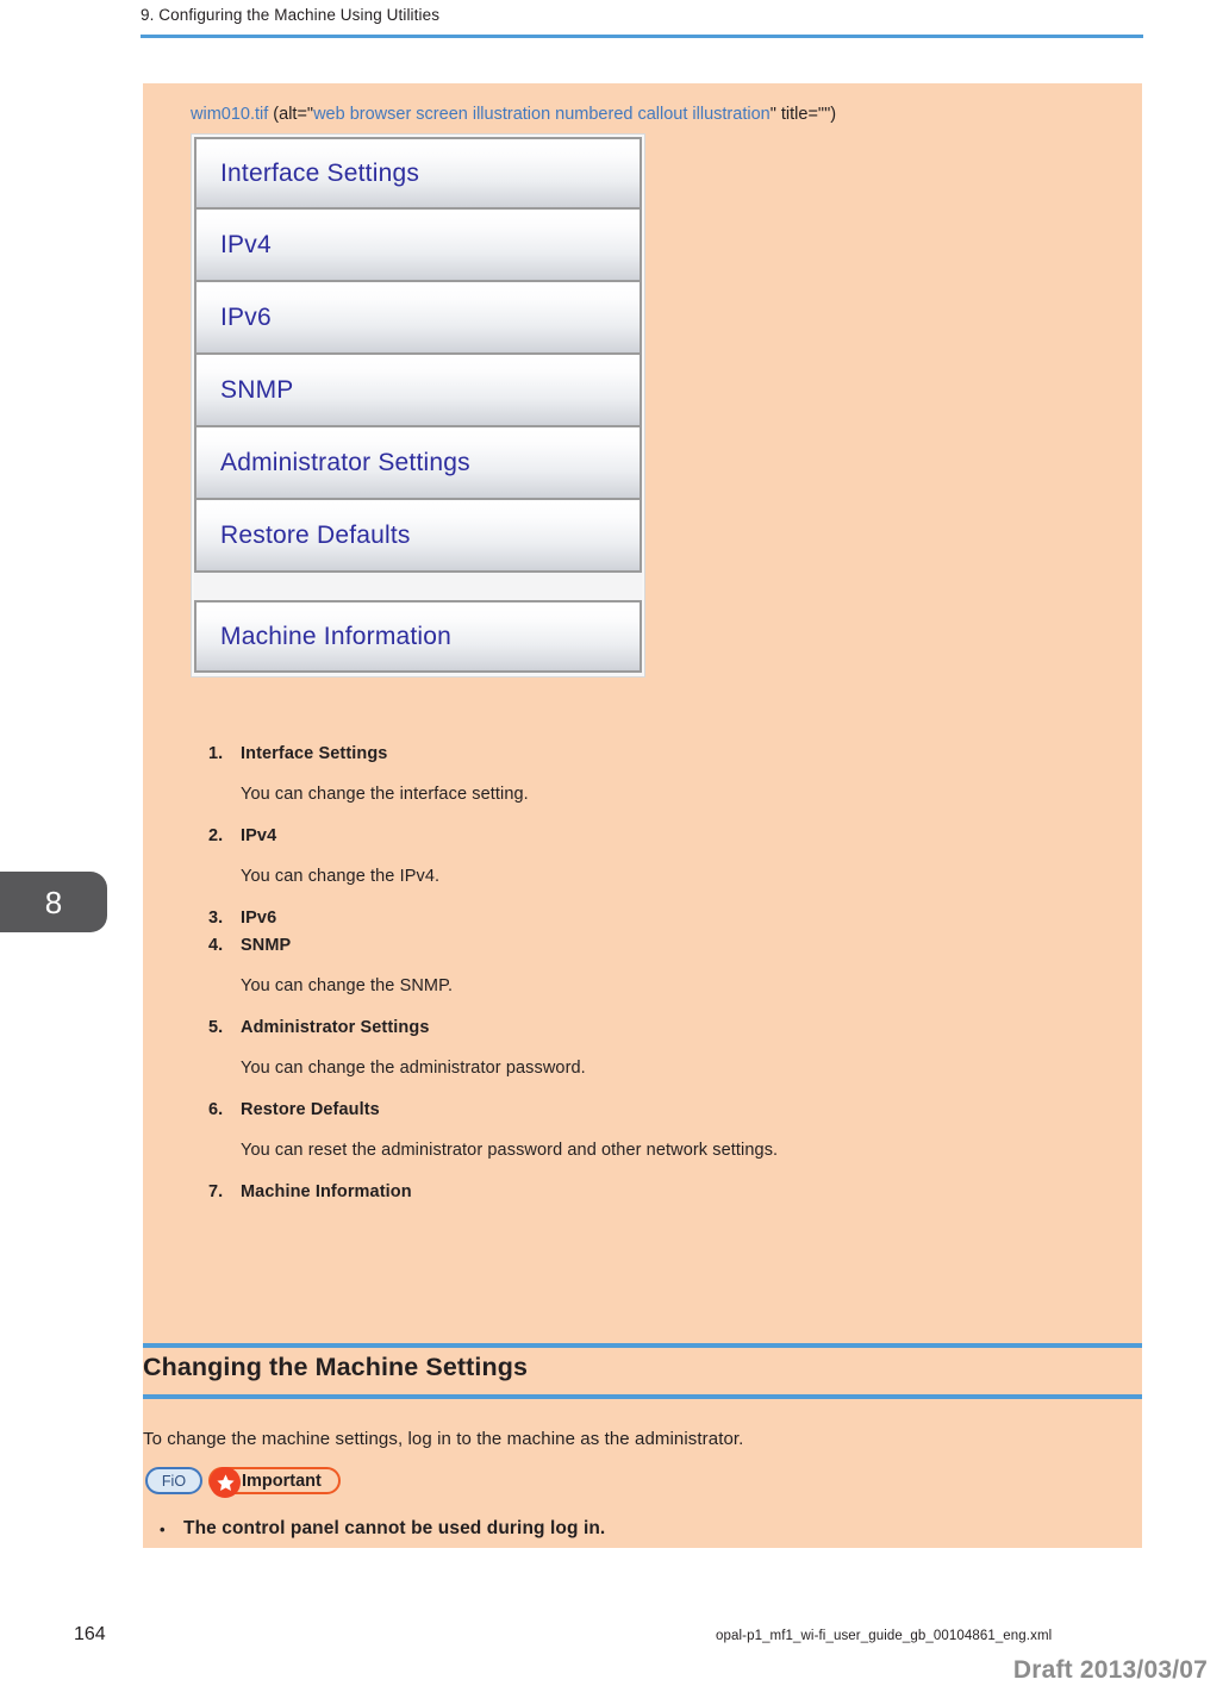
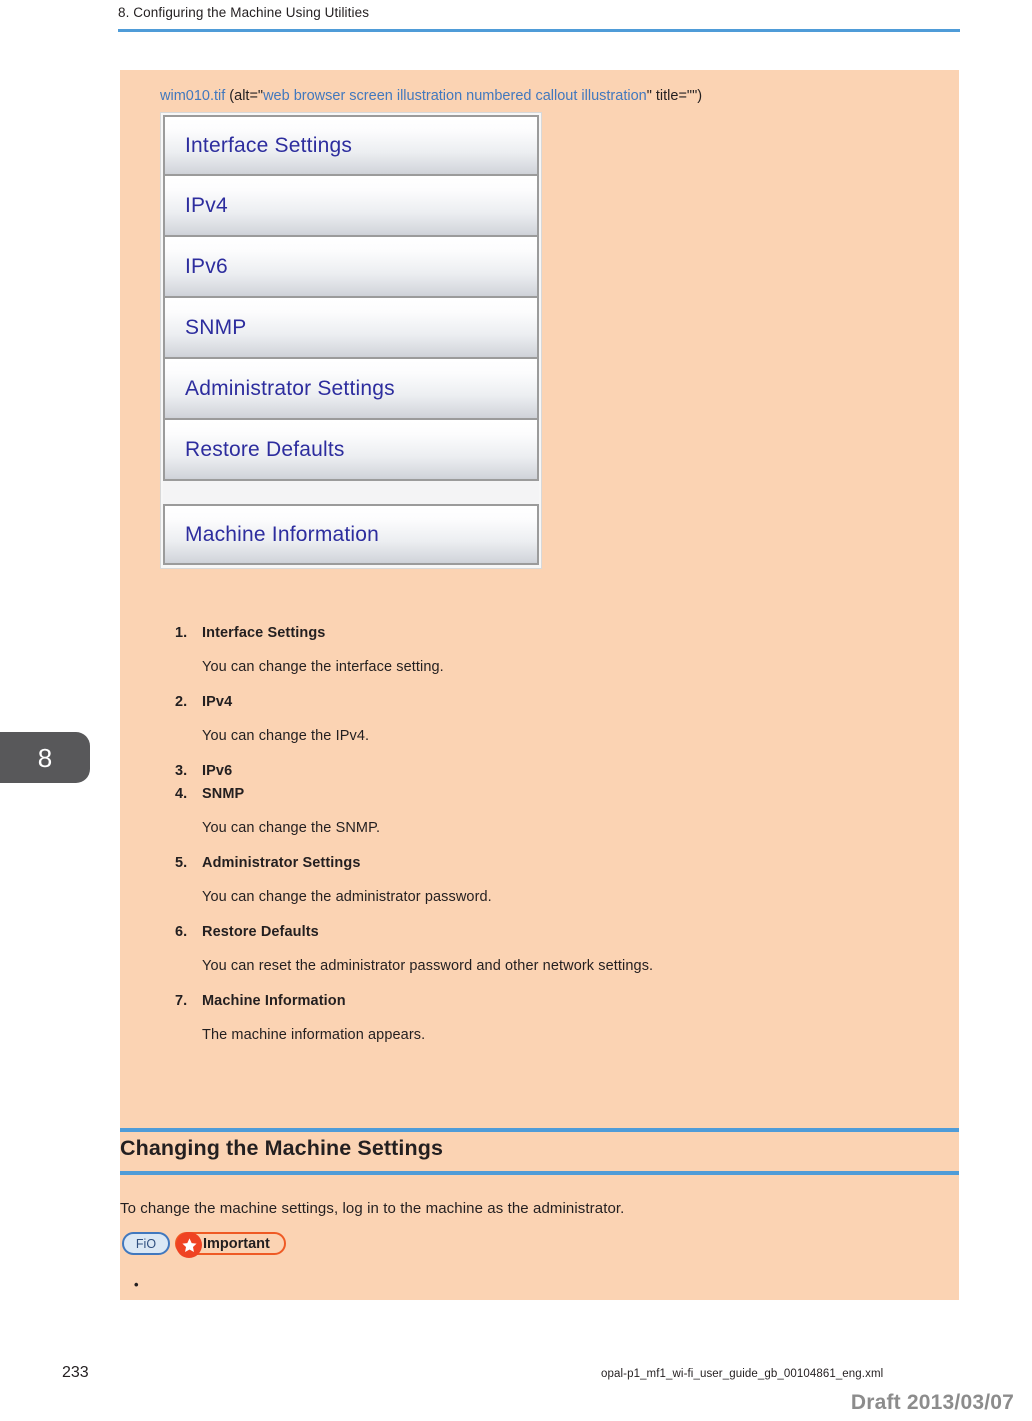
- 9. Configuring the Machine Using Utilities
+ 8. Configuring the Machine Using Utilities
  8
  wim010.tif (alt="web browser screen illustration numbered callout illustration" title="")
  Interface Settings
  IPv4
  IPv6
  SNMP
  Administrator Settings
  Restore Defaults
  Machine Information
  1.
  Interface Settings
  You can change the interface setting.
  2.
  IPv4
  You can change the IPv4.
  3.
  IPv6
  4.
  SNMP
  You can change the SNMP.
  5.
  Administrator Settings
  You can change the administrator password.
  6.
  Restore Defaults
  You can reset the administrator password and other network settings.
  7.
  Machine Information
+ The machine information appears.
  Changing the Machine Settings
  To change the machine settings, log in to the machine as the administrator.
  FiO
  Important
  •
- The control panel cannot be used during log in.
- 164
+ 233
  opal-p1_mf1_wi-fi_user_guide_gb_00104861_eng.xml
  Draft 2013/03/07
